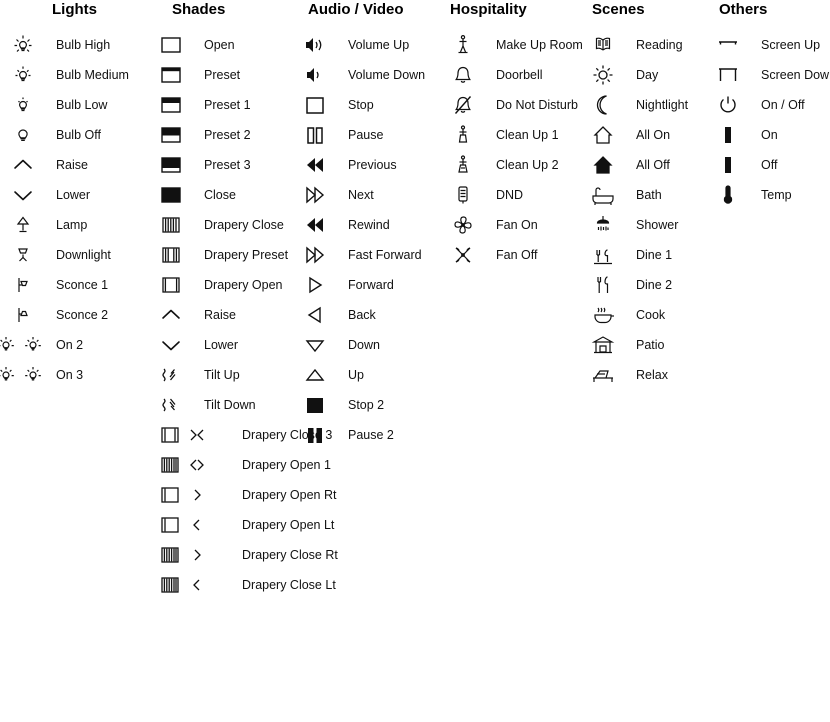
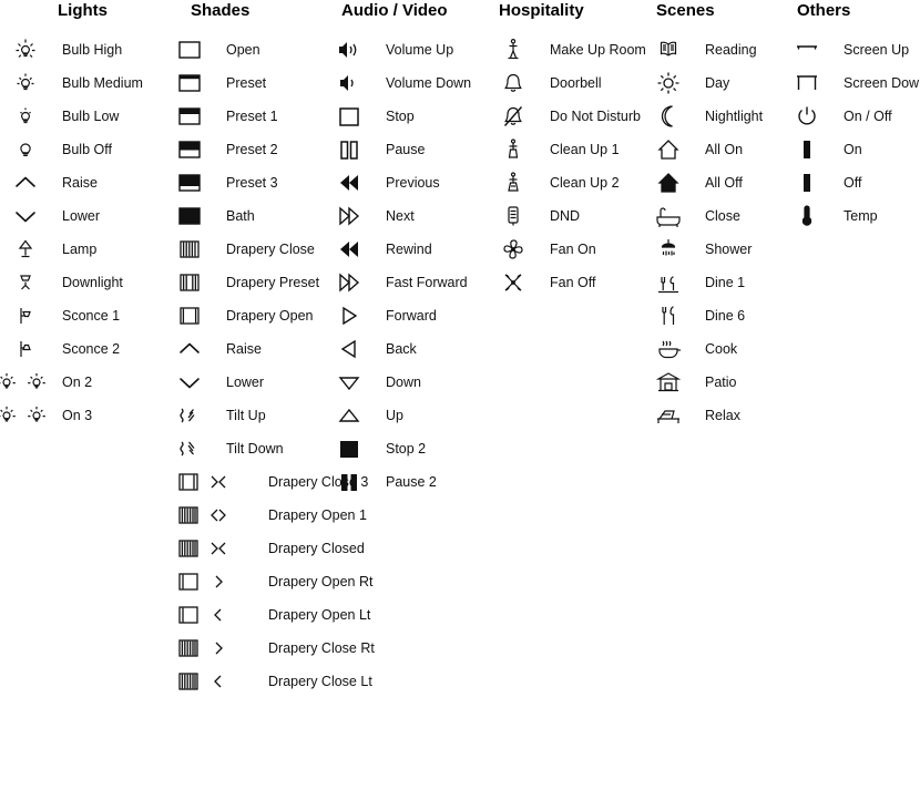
  Lights
  Bulb High
  Bulb Medium
  Bulb Low
  Bulb Off
  Raise
  Lower
  Lamp
  Downlight
  Sconce 1
  Sconce 2
  On 2
  On 3
  Shades
  Open
  Preset
  Preset 1
  Preset 2
  Preset 3
- Close
+ Bath
  Drapery Close
  Drapery Preset
  Drapery Open
  Raise
  Lower
  Tilt Up
  Tilt Down
  Drapery Clo 3
  Drapery Open 1
+ Drapery Closed
  Drapery Open Rt
  Drapery Open Lt
  Drapery Close Rt
  Drapery Close Lt
  Audio / Video
  Volume Up
  Volume Down
  Stop
  Pause
  Previous
  Next
  Rewind
  Fast Forward
  Forward
  Back
  Down
  Up
  Stop 2
  Pause 2
  Hospitality
  Make Up Room
  Doorbell
  Do Not Disturb
  Clean Up 1
  Clean Up 2
  DND
  Fan On
  Fan Off
  Scenes
  Reading
  Day
  Nightlight
  All On
  All Off
- Bath
+ Close
  Shower
  Dine 1
- Dine 2
+ Dine 6
  Cook
  Patio
  Relax
  Others
  Screen Up
  Screen Dow
  On / Off
  On
  Off
  Temp
